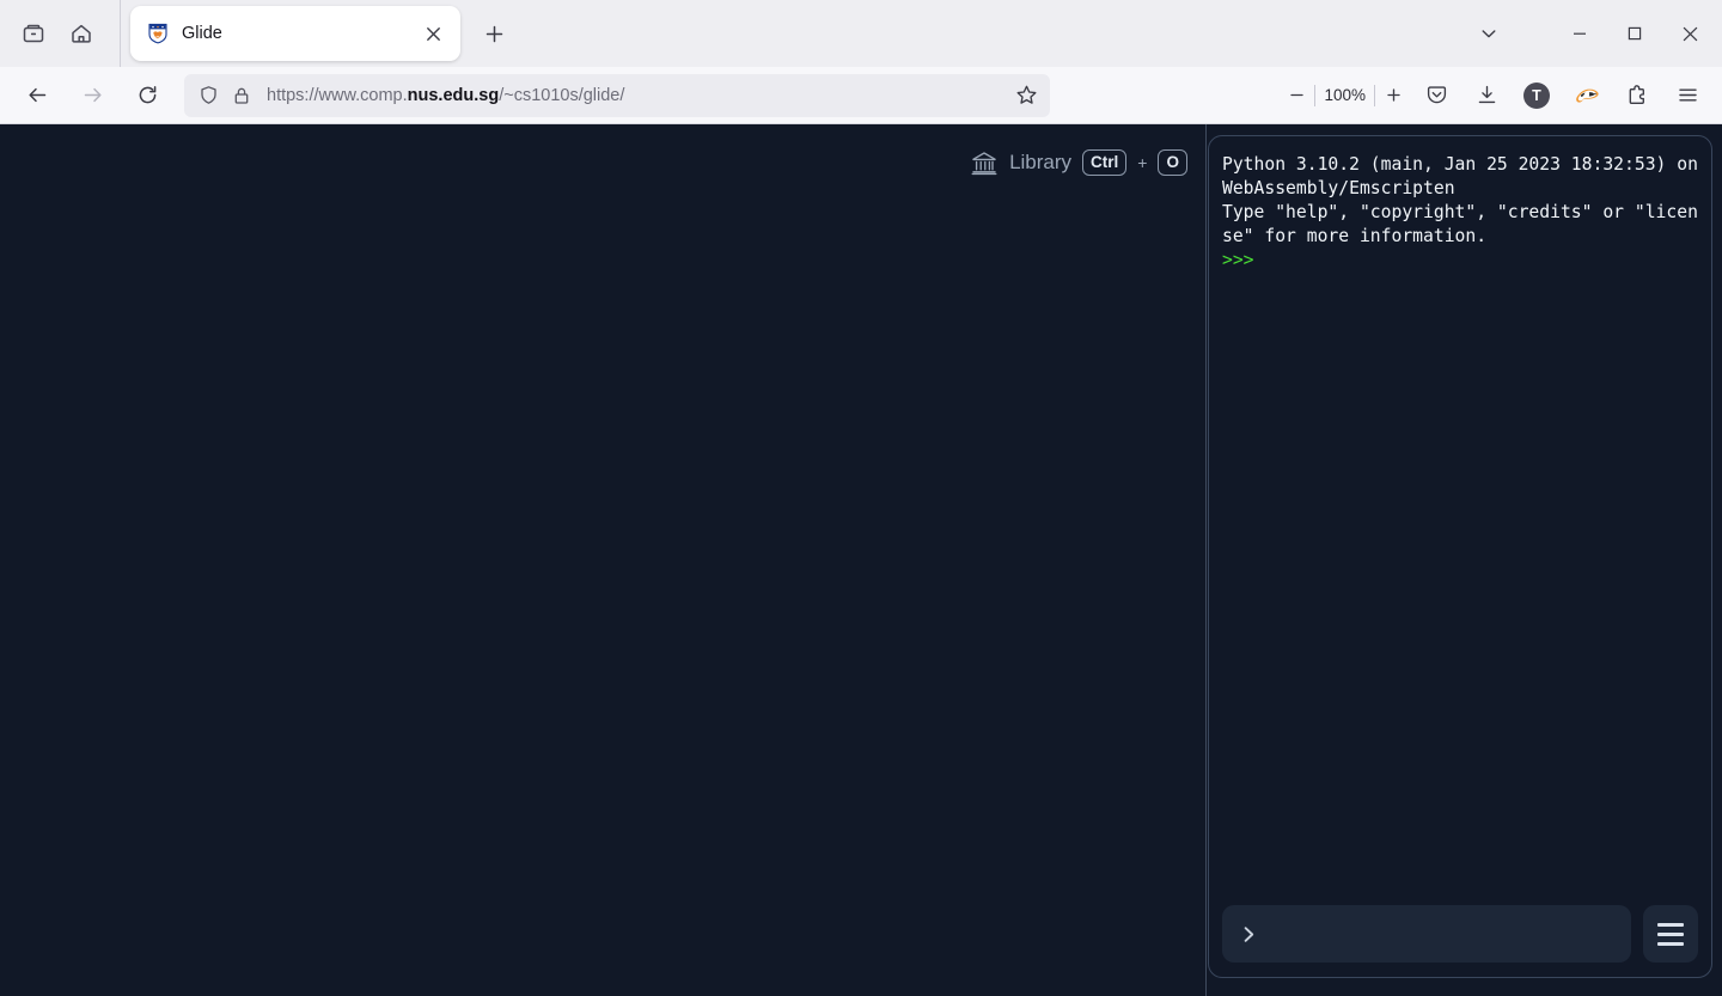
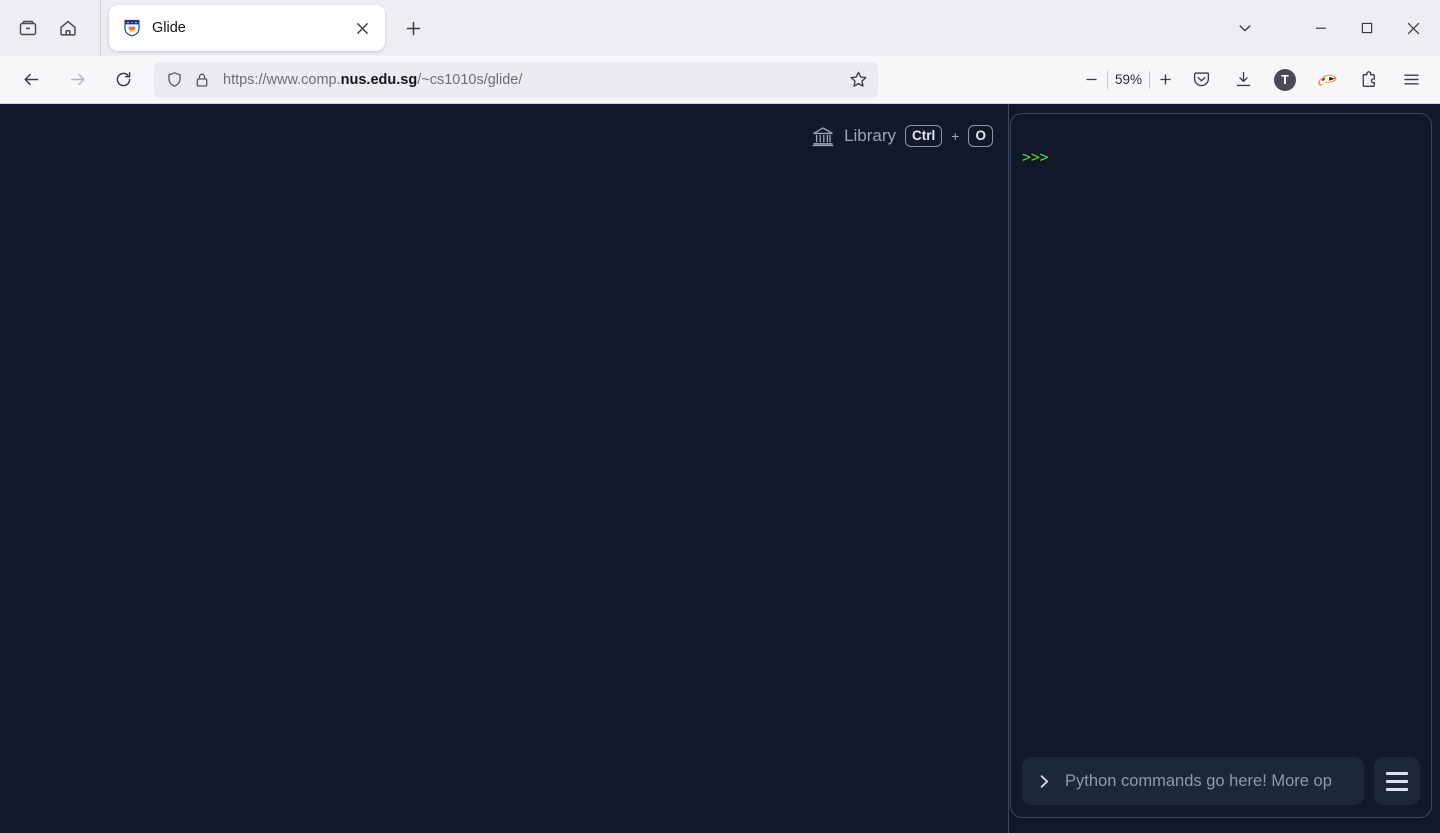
  Glide
  https://www.comp.nus.edu.sg/~cs1010s/glide/
- 100%
+ 59%
  T
  Library
  Ctrl
  +
  O
- Python 3.10.2 (main, Jan 25 2023 18:32:53) on WebAssembly/Emscripten
- Type "help", "copyright", "credits" or "license" for more information.
  >>>
+ Python commands go here! More op
